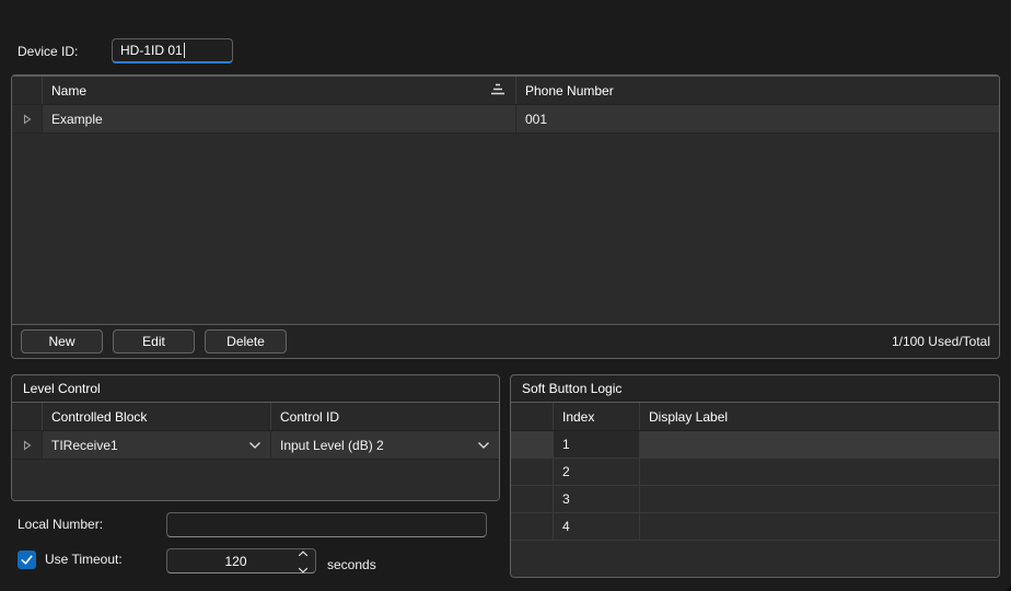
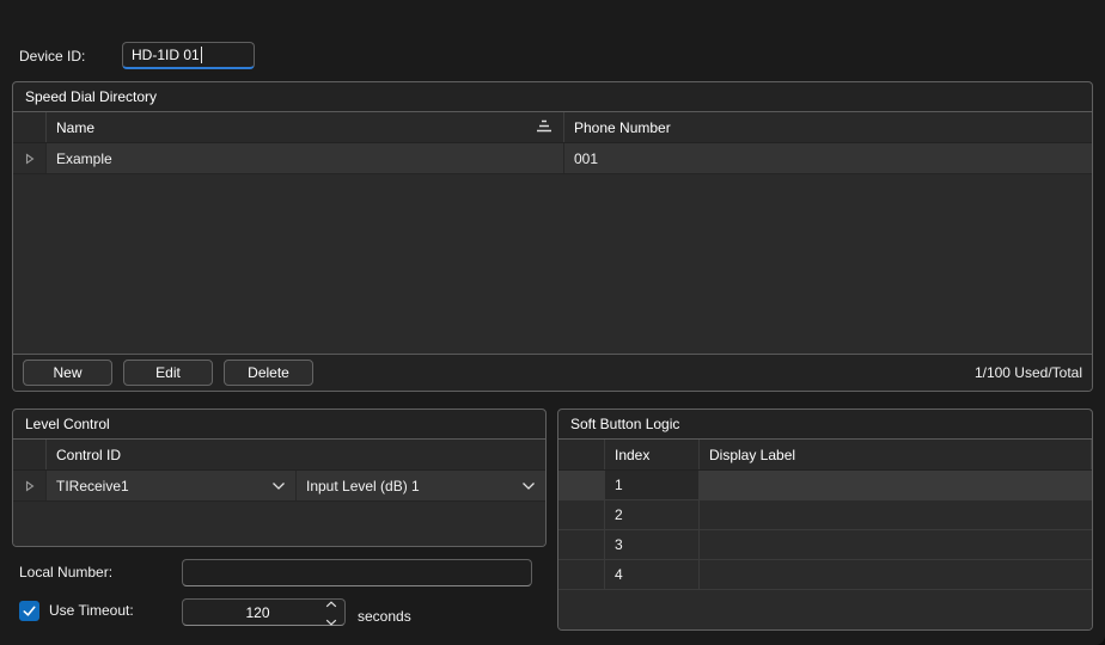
  Device ID:
  HD-1ID 01
+ Speed Dial Directory
  Name
  Phone Number
  Example
  001
  New
  Edit
  Delete
  1/100 Used/Total
  Level Control
- Controlled Block
  Control ID
  TIReceive1
- Input Level (dB) 2
+ Input Level (dB) 1
  Soft Button Logic
  Index
  Display Label
  1
  2
  3
  4
  Local Number:
  Use Timeout:
  120
  seconds
